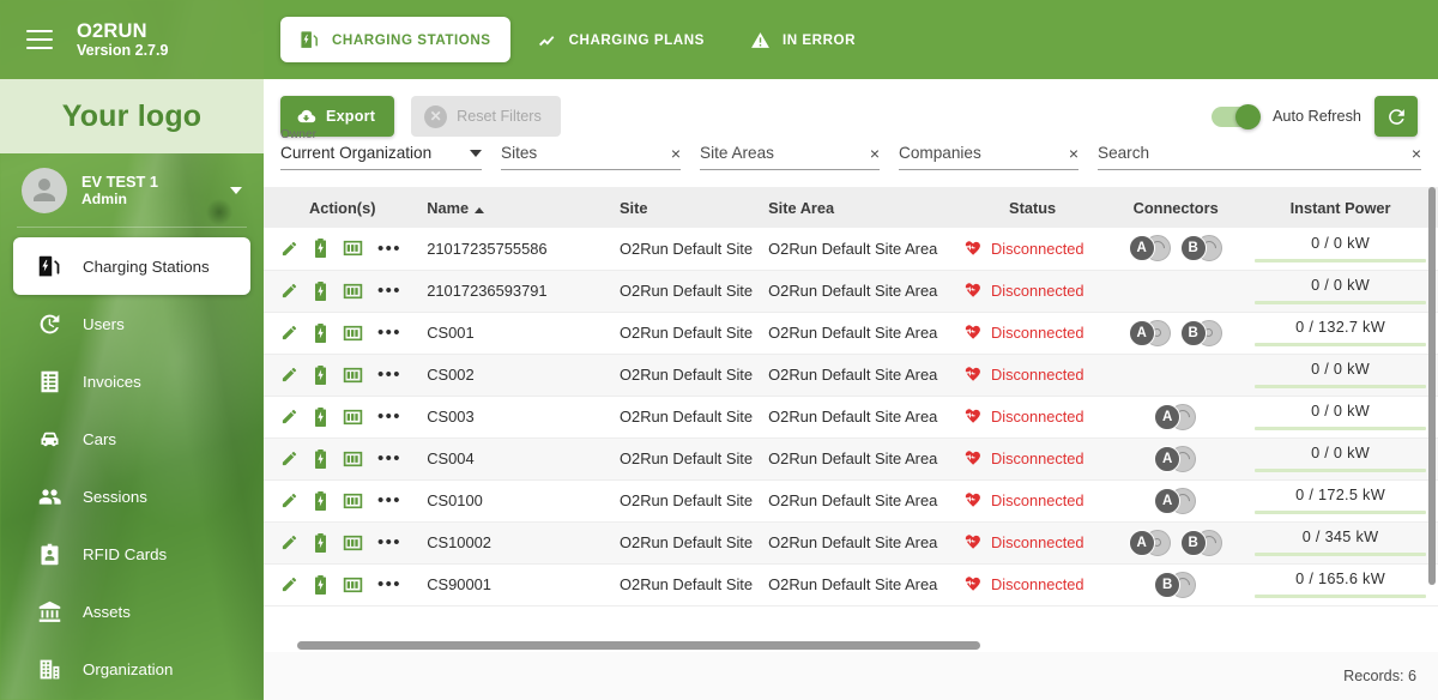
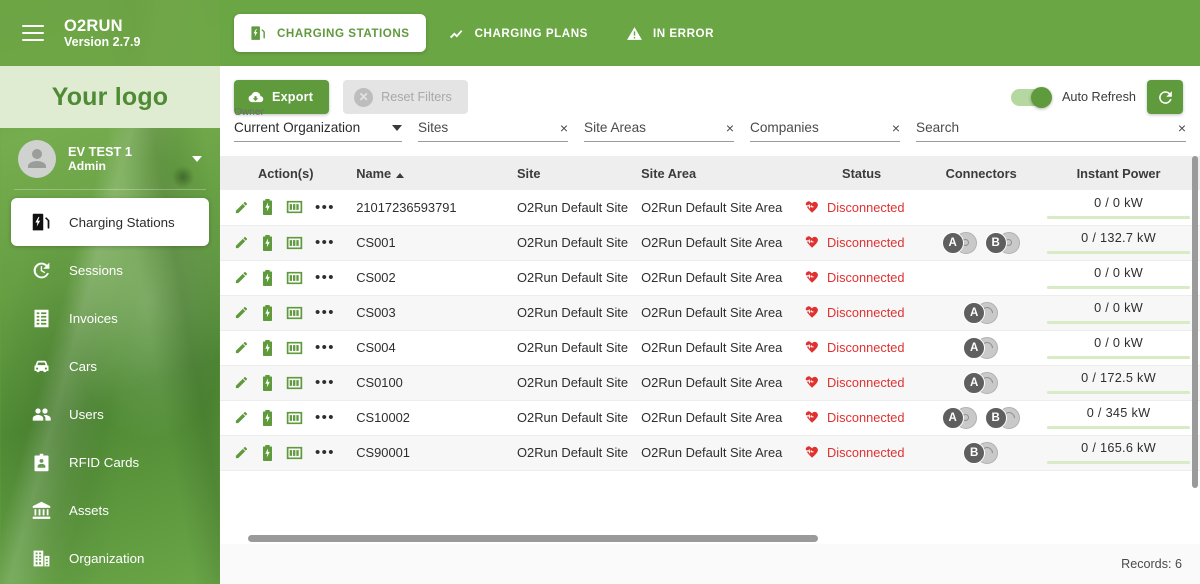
  O2RUN
  Version 2.7.9
  Your logo
  EV TEST 1
  Admin
  Charging Stations
- Users
+ Sessions
  Invoices
  Cars
- Sessions
+ Users
  RFID Cards
  Assets
  Organization
  CHARGING STATIONS
  CHARGING PLANS
  IN ERROR
  Export
  ✕
  Reset Filters
  Auto Refresh
  Owner
  Current Organization
  Sites
  ×
  Site Areas
  ×
  Companies
  ×
  Search
  ×
  Action(s)	Name	Site	Site Area	Status	Connectors	Instant Power
- •••	21017235755586	O2Run Default Site	O2Run Default Site Area	Disconnected	A B	0 / 0 kW
  •••	21017236593791	O2Run Default Site	O2Run Default Site Area	Disconnected		0 / 0 kW
  •••	CS001	O2Run Default Site	O2Run Default Site Area	Disconnected	A B	0 / 132.7 kW
  •••	CS002	O2Run Default Site	O2Run Default Site Area	Disconnected		0 / 0 kW
  •••	CS003	O2Run Default Site	O2Run Default Site Area	Disconnected	A	0 / 0 kW
  •••	CS004	O2Run Default Site	O2Run Default Site Area	Disconnected	A	0 / 0 kW
  •••	CS0100	O2Run Default Site	O2Run Default Site Area	Disconnected	A	0 / 172.5 kW
  •••	CS10002	O2Run Default Site	O2Run Default Site Area	Disconnected	A B	0 / 345 kW
  •••	CS90001	O2Run Default Site	O2Run Default Site Area	Disconnected	B	0 / 165.6 kW
  Records: 6
